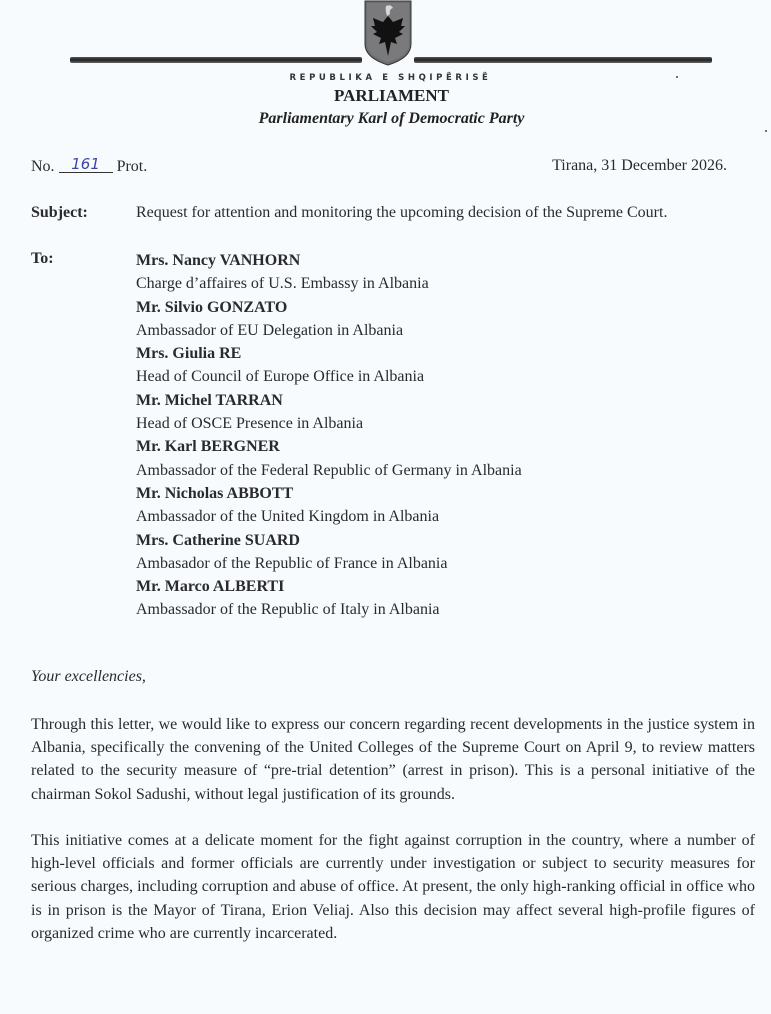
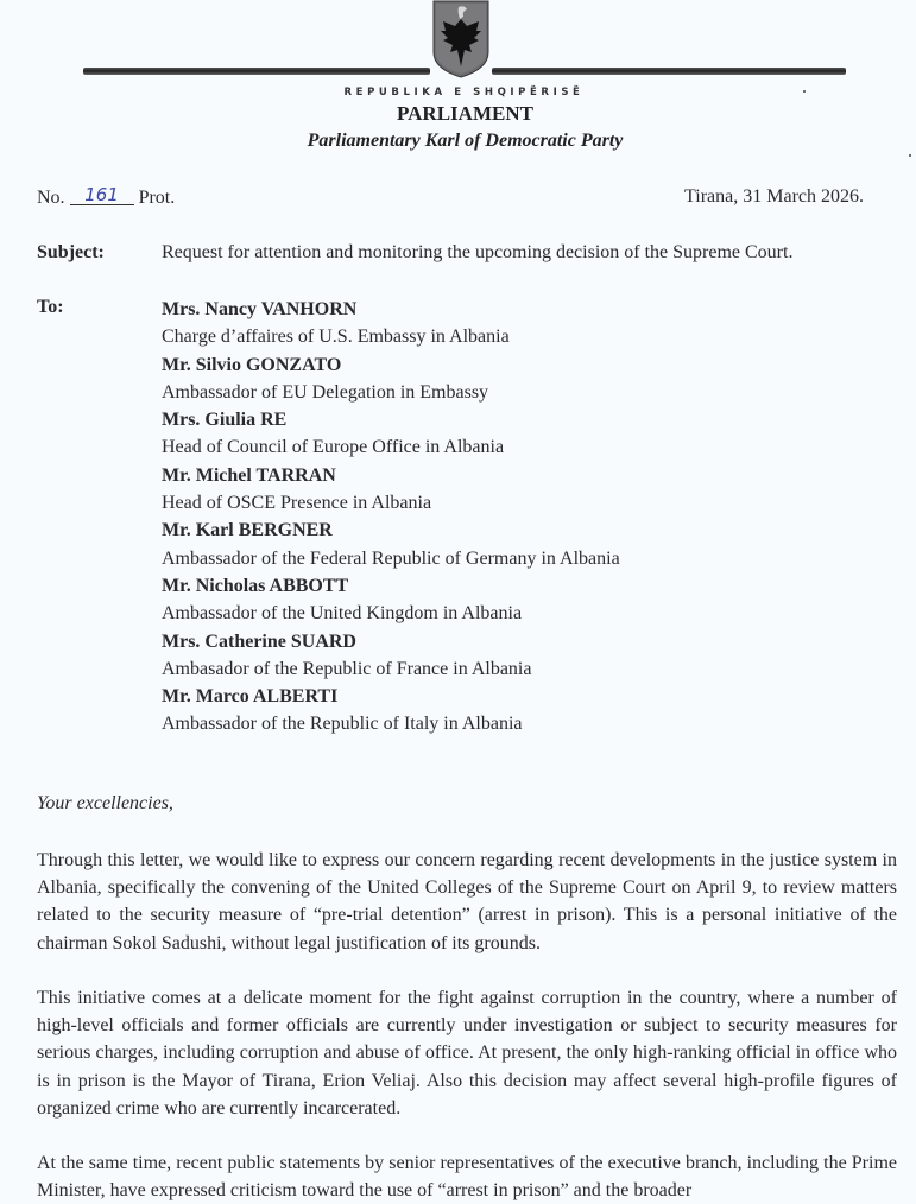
  REPUBLIKA E SHQIPËRISË
  PARLIAMENT
  Parliamentary Karl of Democratic Party
  No. 161 Prot.
- Tirana, 31 December 2026.
+ Tirana, 31 March 2026.
  Subject:
  Request for attention and monitoring the upcoming decision of the Supreme Court.
  To:
  Mrs. Nancy VANHORN
  Charge d’affaires of U.S. Embassy in Albania
  Mr. Silvio GONZATO
- Ambassador of EU Delegation in Albania
+ Ambassador of EU Delegation in Embassy
  Mrs. Giulia RE
  Head of Council of Europe Office in Albania
  Mr. Michel TARRAN
  Head of OSCE Presence in Albania
  Mr. Karl BERGNER
  Ambassador of the Federal Republic of Germany in Albania
  Mr. Nicholas ABBOTT
  Ambassador of the United Kingdom in Albania
  Mrs. Catherine SUARD
  Ambasador of the Republic of France in Albania
  Mr. Marco ALBERTI
  Ambassador of the Republic of Italy in Albania
  Your excellencies,
  Through this letter, we would like to express our concern regarding recent developments in the justice system in Albania, specifically the convening of the United Colleges of the Supreme Court on April 9, to review matters related to the security measure of “pre-trial detention” (arrest in prison). This is a personal initiative of the chairman Sokol Sadushi, without legal justification of its grounds.
  This initiative comes at a delicate moment for the fight against corruption in the country, where a number of high-level officials and former officials are currently under investigation or subject to security measures for serious charges, including corruption and abuse of office. At present, the only high-ranking official in office who is in prison is the Mayor of Tirana, Erion Veliaj. Also this decision may affect several high-profile figures of organized crime who are currently incarcerated.
+ At the same time, recent public statements by senior representatives of the executive branch, including the Prime Minister, have expressed criticism toward the use of “arrest in prison” and the broader
